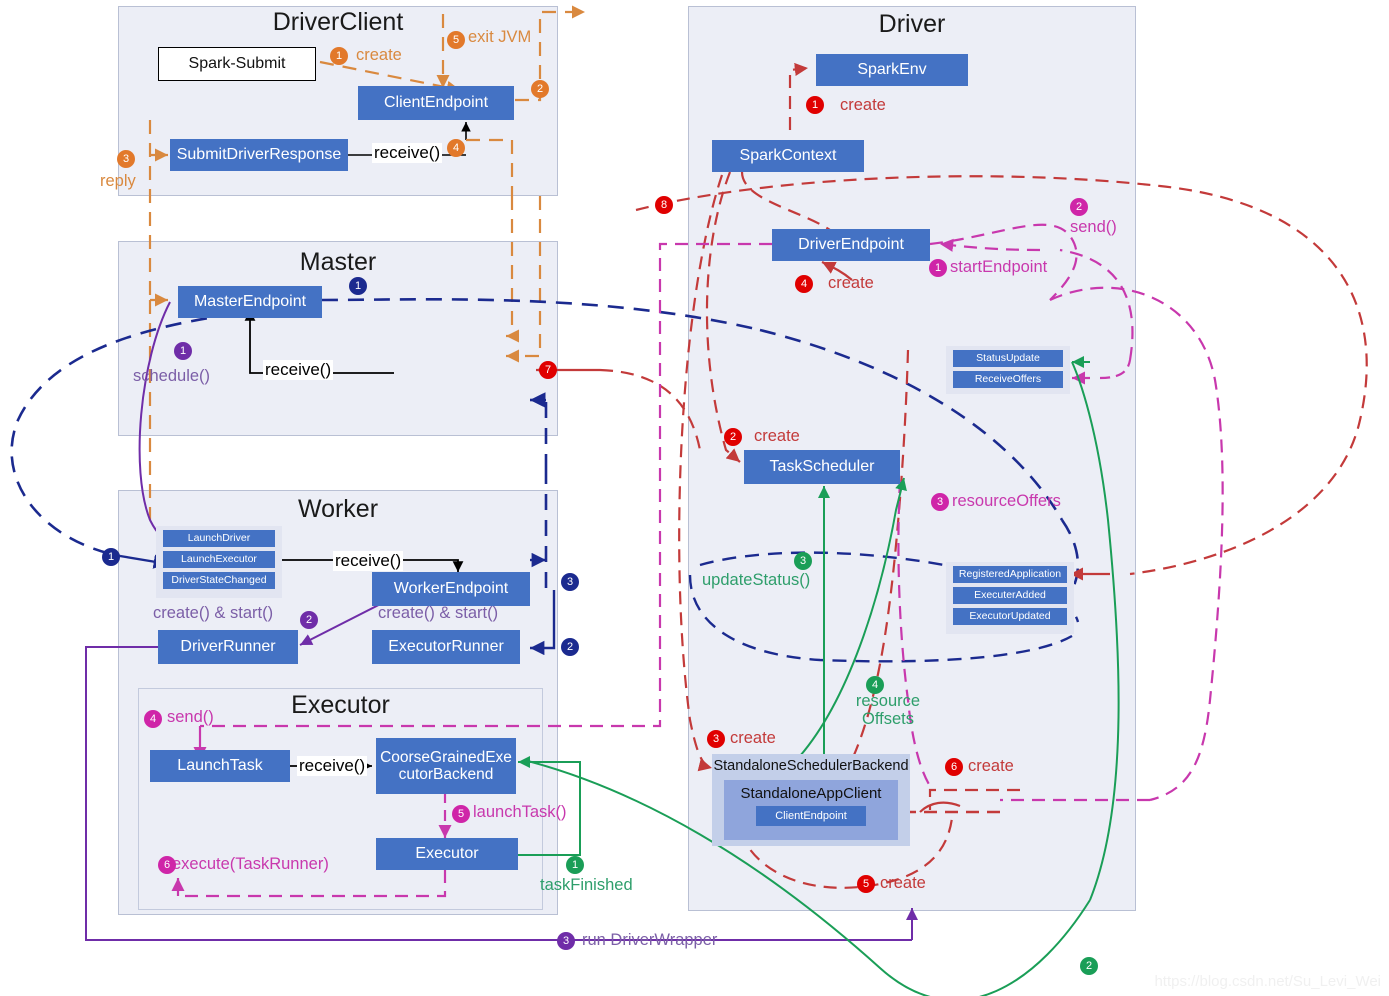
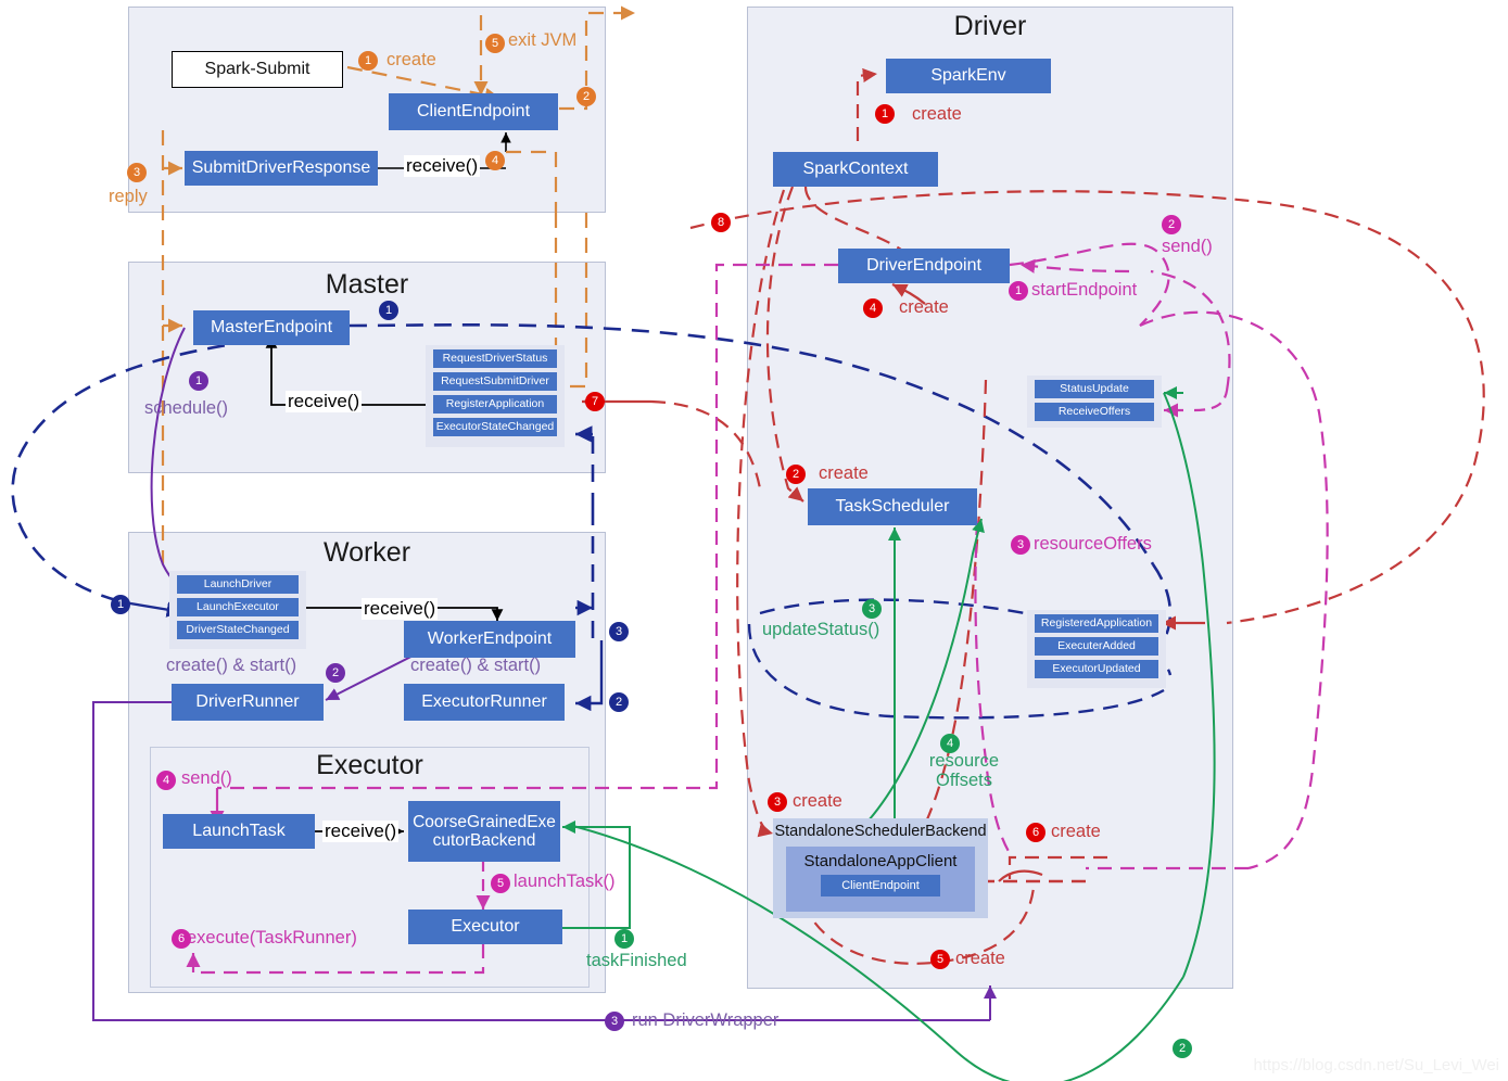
- DriverClient
  Master
  Worker
  Executor
  Driver
  Spark-Submit
  ClientEndpoint
  SubmitDriverResponse
  MasterEndpoint
+ RequestDriverStatus
+ RequestSubmitDriver
+ RegisterApplication
+ ExecutorStateChanged
  LaunchDriver
  LaunchExecutor
  DriverStateChanged
  WorkerEndpoint
  DriverRunner
  ExecutorRunner
  LaunchTask
  CoorseGrainedExe
  cutorBackend
  Executor
  SparkEnv
  SparkContext
  DriverEndpoint
  StatusUpdate
  ReceiveOffers
  TaskScheduler
  RegisteredApplication
  ExecuterAdded
  ExecutorUpdated
  StandaloneSchedulerBackend
  StandaloneAppClient
  ClientEndpoint
  create
  exit JVM
  reply
  receive()
  schedule()
  receive()
  receive()
  create() & start()
  create() & start()
  send()
  receive()
  launchTask()
  execute(TaskRunner)
  taskFinished
  run DriverWrapper
  create
  send()
  startEndpoint
  create
  create
  resourceOffers
  updateStatus()
  resource
  Offsets
  create
  create
  create
  1
  2
  3
  4
  5
  1
  1
  7
  1
  2
  3
  2
  4
  5
  6
  1
  1
  2
  1
  4
  8
  2
  3
  3
  4
  3
  6
  5
  3
  2
